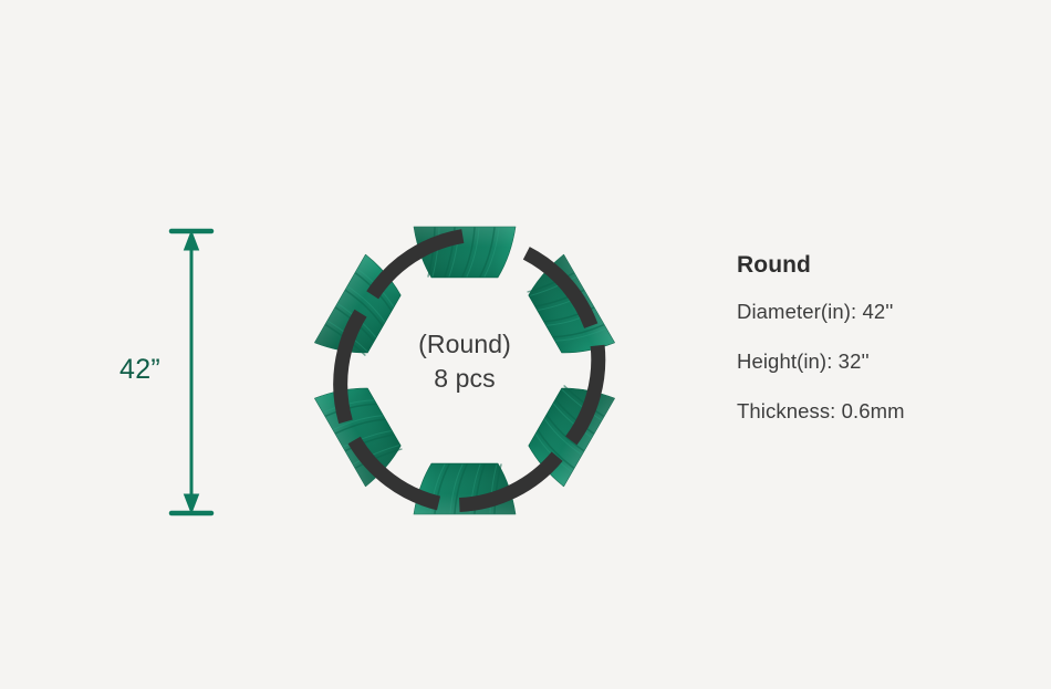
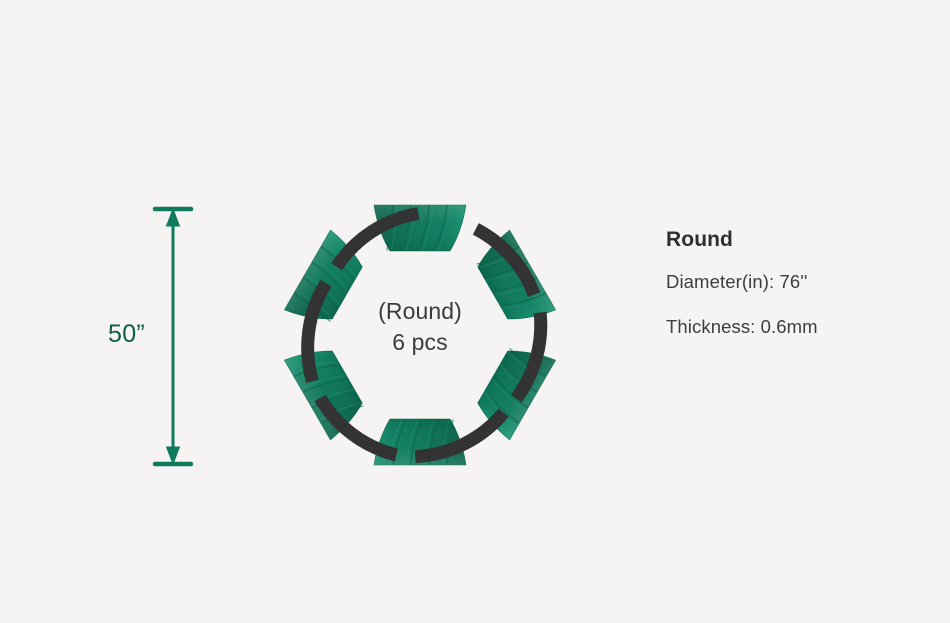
  (Round)
- 8 pcs
+ 6 pcs
- 42”
+ 50”
  Round
- Diameter(in): 42''
+ Diameter(in): 76''
- Height(in): 32''
  Thickness: 0.6mm
